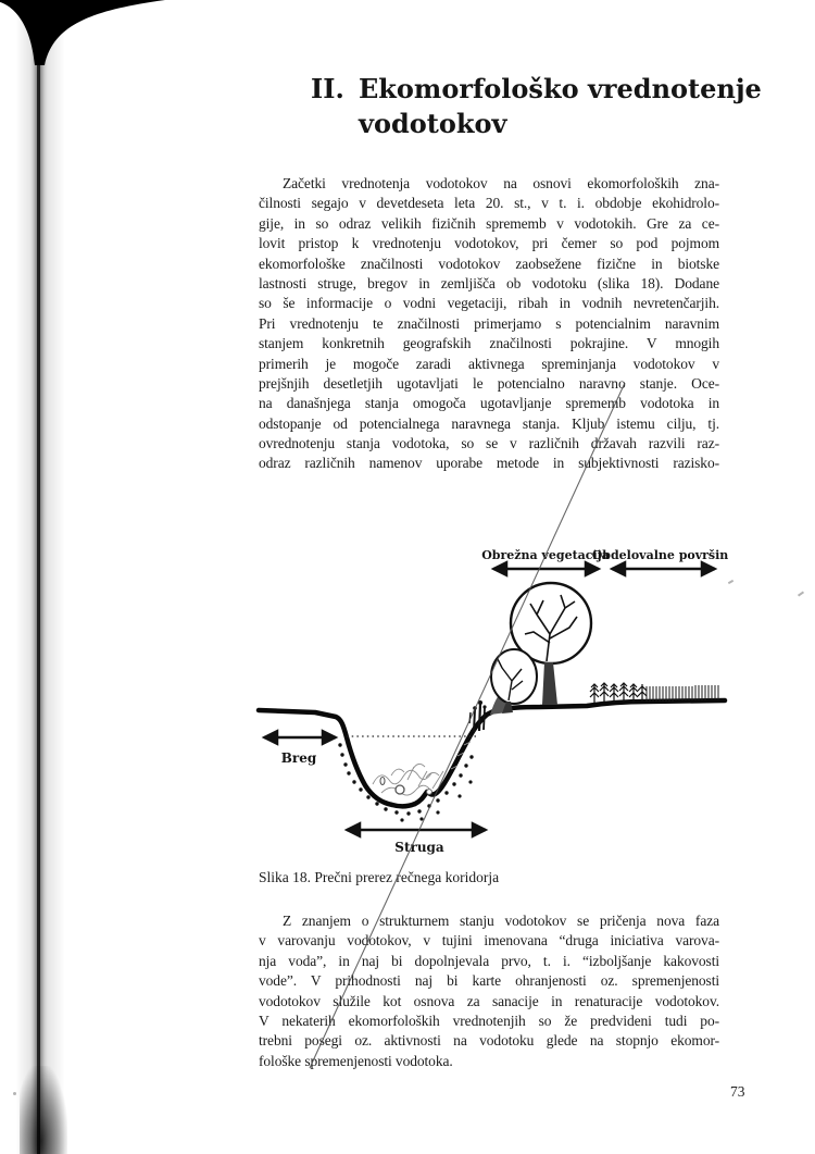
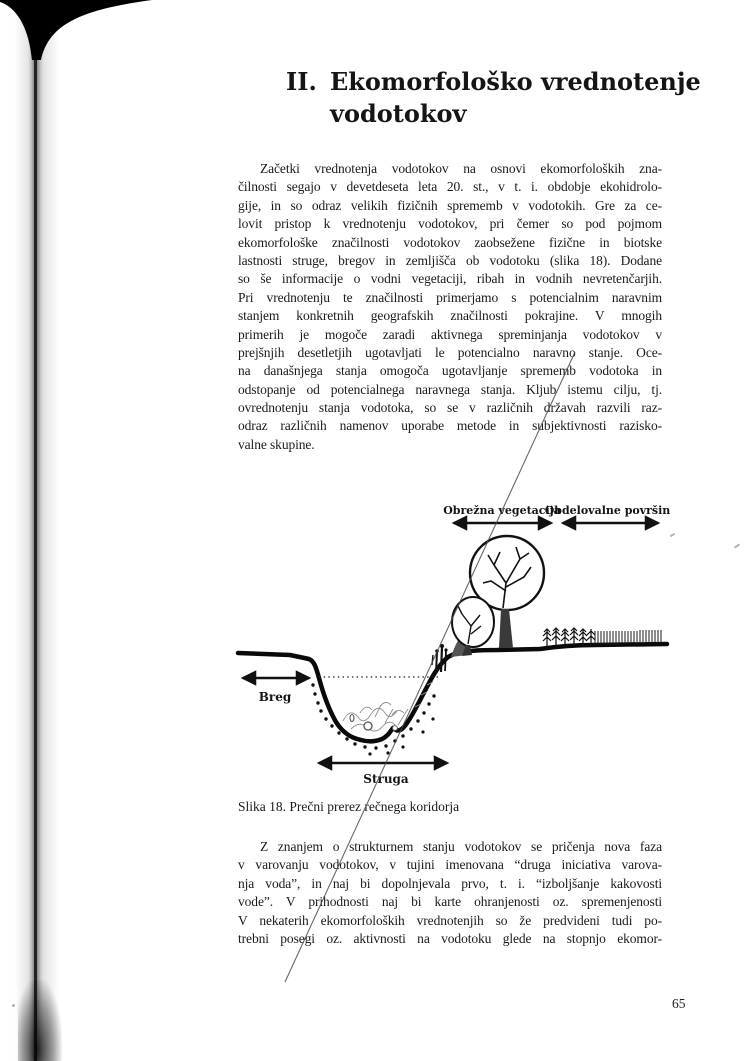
  II.
  Ekomorfološko vrednotenje
  vodotokov
  Začetki vrednotenja vodotokov na osnovi ekomorfoloških zna-
  čilnosti segajo v devetdeseta leta 20. st., v t. i. obdobje ekohidrolo-
  gije, in so odraz velikih fizičnih sprememb v vodotokih. Gre za ce-
  lovit pristop k vrednotenju vodotokov, pri čemer so pod pojmom
  ekomorfološke značilnosti vodotokov zaobsežene fizične in biotske
  lastnosti struge, bregov in zemljišča ob vodotoku (slika 18). Dodane
  so še informacije o vodni vegetaciji, ribah in vodnih nevretenčarjih.
  Pri vrednotenju te značilnosti primerjamo s potencialnim naravnim
  stanjem konkretnih geografskih značilnosti pokrajine. V mnogih
  primerih je mogoče zaradi aktivnega spreminjanja vodotokov v
  prejšnjih desetletjih ugotavljati le potencialno naravno stanje. Oce-
  na današnjega stanja omogoča ugotavljanje sprememb vodotoka in
  odstopanje od potencialnega naravnega stanja. Kljub istemu cilju, tj.
  ovrednotenju stanja vodotoka, so se v različnih državah razvili raz-
  odraz različnih namenov uporabe metode in subjektivnosti razisko-
+ valne skupine.
  Obrežna vegetacija
  Obdelovalne površin
  Breg
  Struga
  Slika 18. Prečni prerez rečnega koridorja
  Z znanjem o strukturnem stanju vodotokov se pričenja nova faza
  v varovanju vodotokov, v tujini imenovana “druga iniciativa varova-
  nja voda”, in naj bi dopolnjevala prvo, t. i. “izboljšanje kakovosti
  vode”. V prihodnosti naj bi karte ohranjenosti oz. spremenjenosti
- vodotokov služile kot osnova za sanacije in renaturacije vodotokov.
  V nekaterih ekomorfoloških vrednotenjih so že predvideni tudi po-
  trebni posegi oz. aktivnosti na vodotoku glede na stopnjo ekomor-
- fološke spremenjenosti vodotoka.
- 73
+ 65
